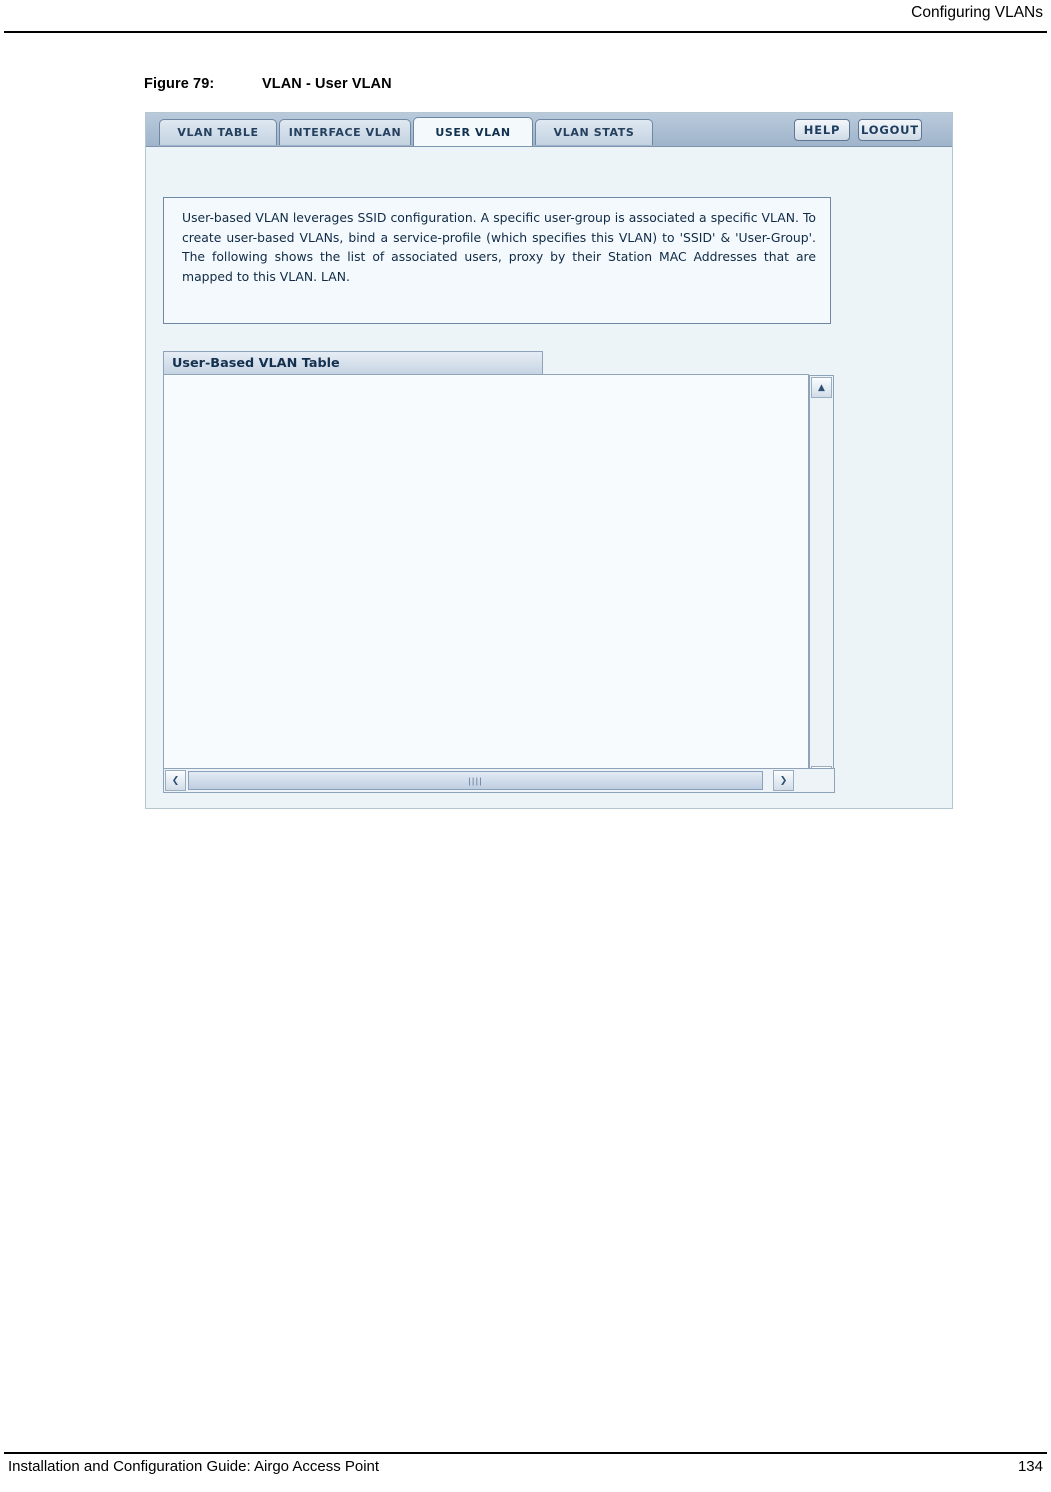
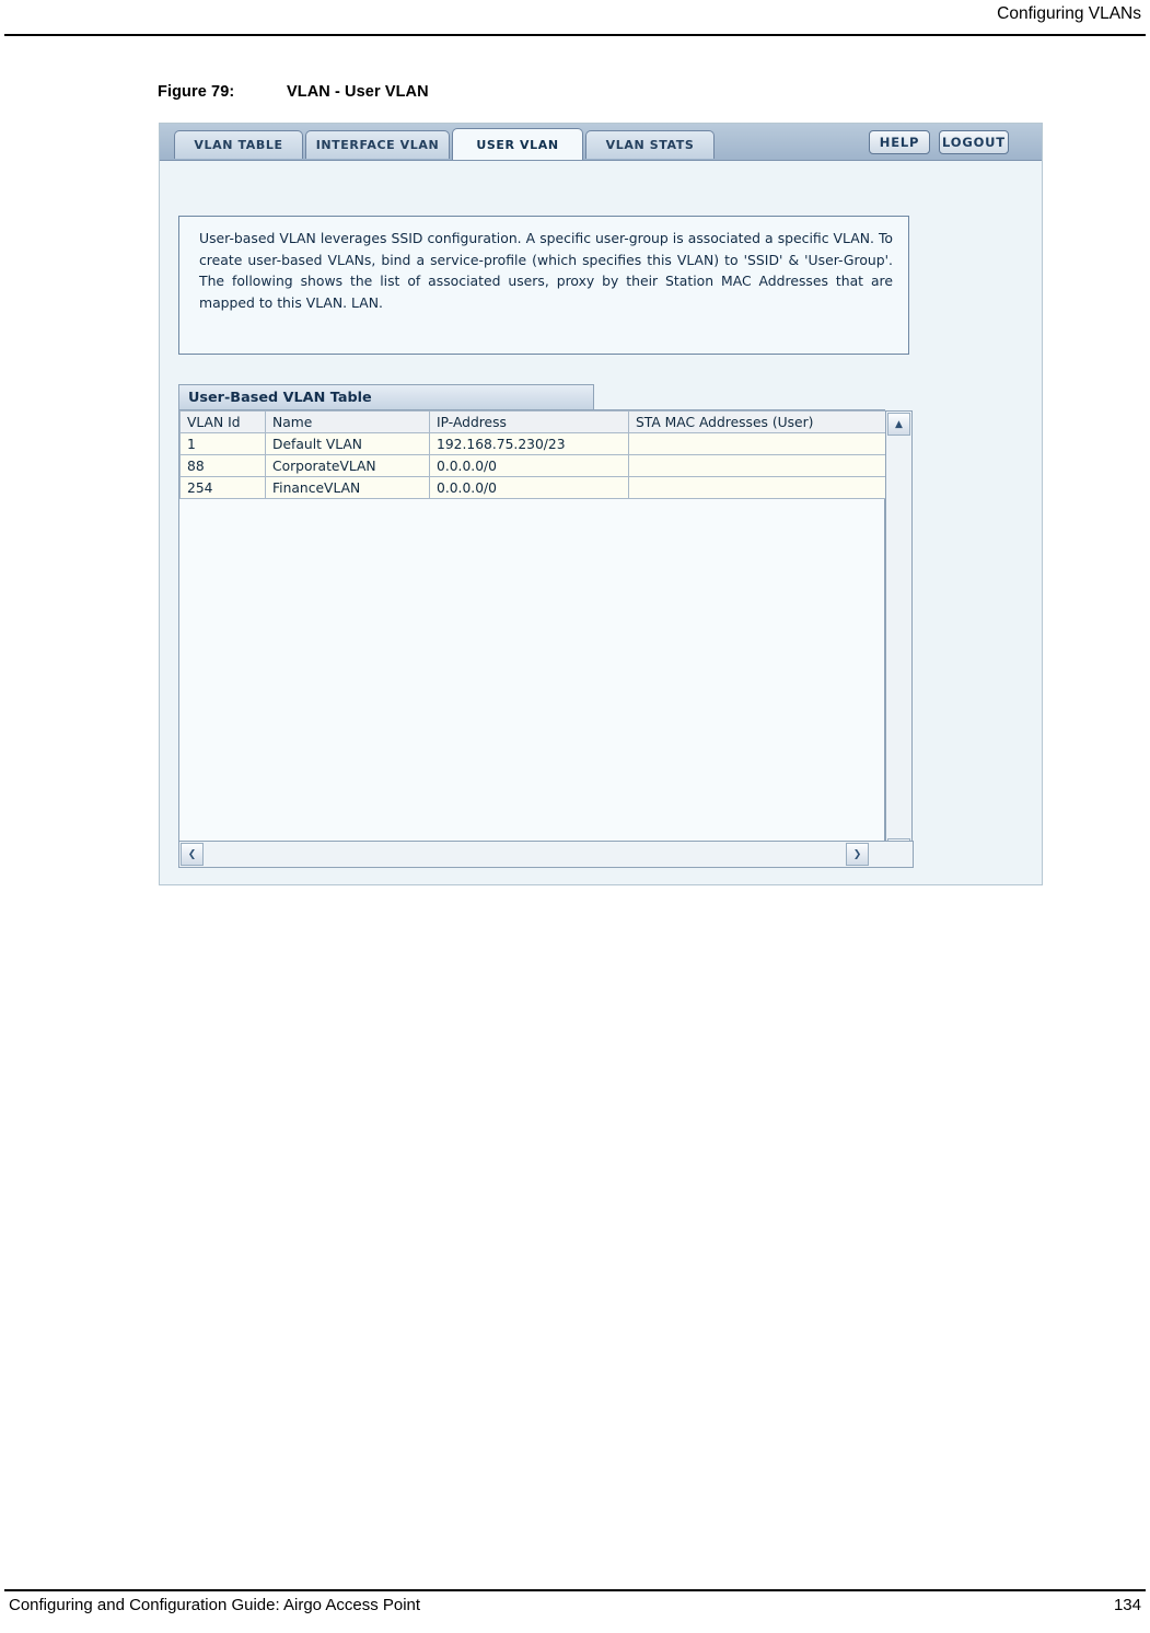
  Configuring VLANs
  Figure 79: VLAN - User VLAN
  VLAN TABLE
  INTERFACE VLAN
  USER VLAN
  VLAN STATS
  HELP
  LOGOUT
  User-based VLAN leverages SSID configuration. A specific user-group is associated a specific VLAN. To create user-based VLANs, bind a service-profile (which specifies this VLAN) to 'SSID' & 'User-Group'. The following shows the list of associated users, proxy by their Station MAC Addresses that are mapped to this VLAN. LAN.
  User-Based VLAN Table
+ VLAN Id	Name	IP-Address	STA MAC Addresses (User)
+ 1	Default VLAN	192.168.75.230/23
+ 88	CorporateVLAN	0.0.0.0/0
+ 254	FinanceVLAN	0.0.0.0/0
  ▲
  ❮
- ||||
  ❯
- Installation and Configuration Guide: Airgo Access Point
+ Configuring and Configuration Guide: Airgo Access Point
  134
